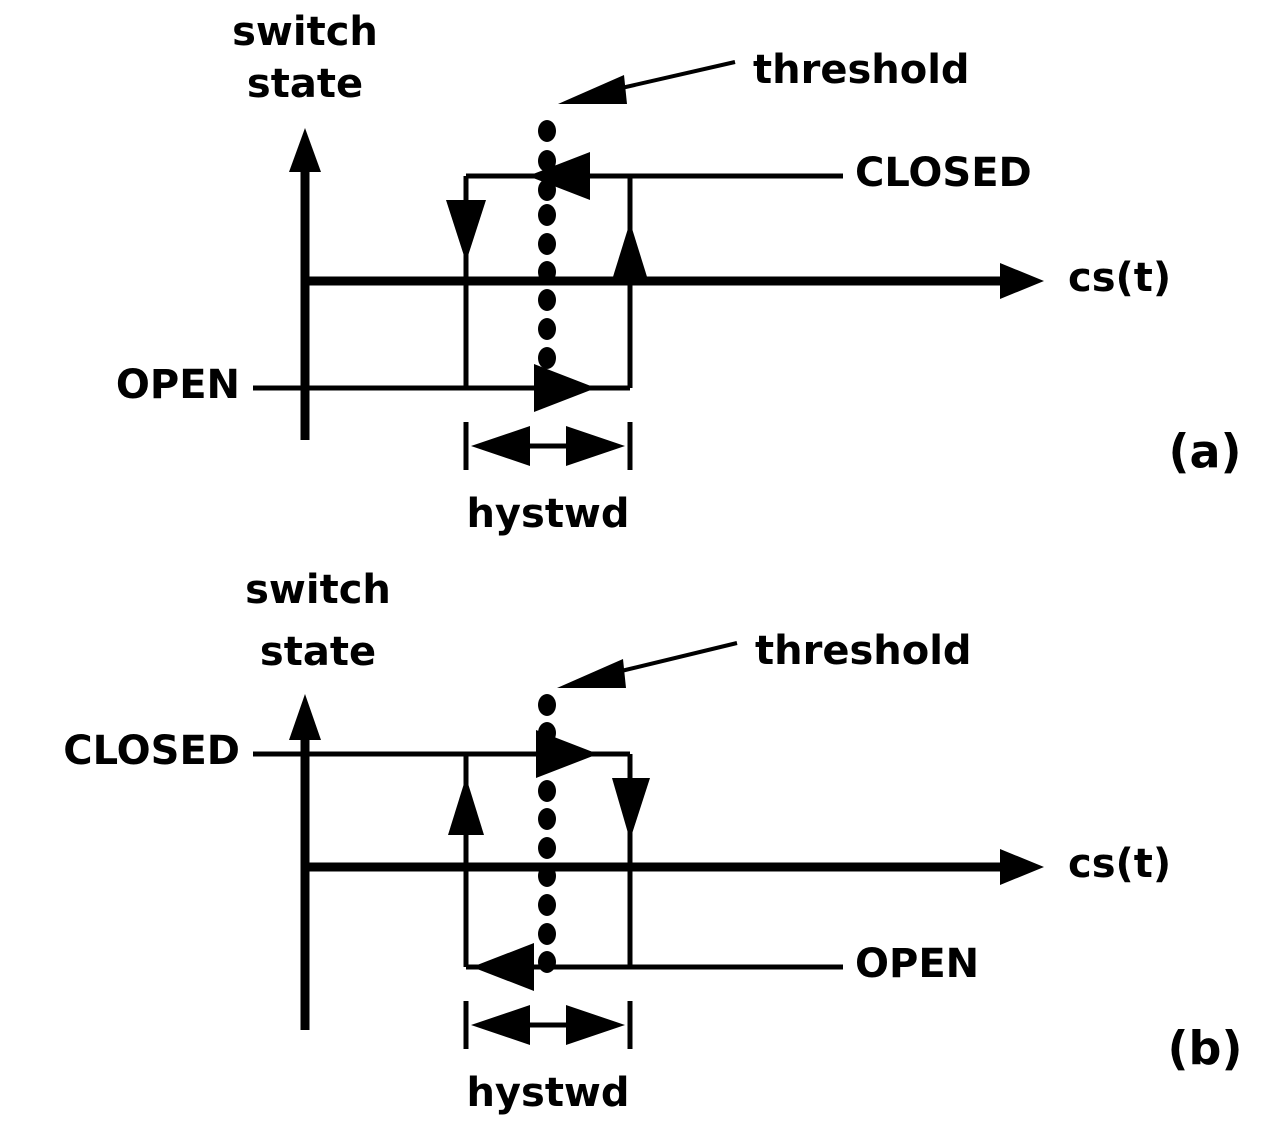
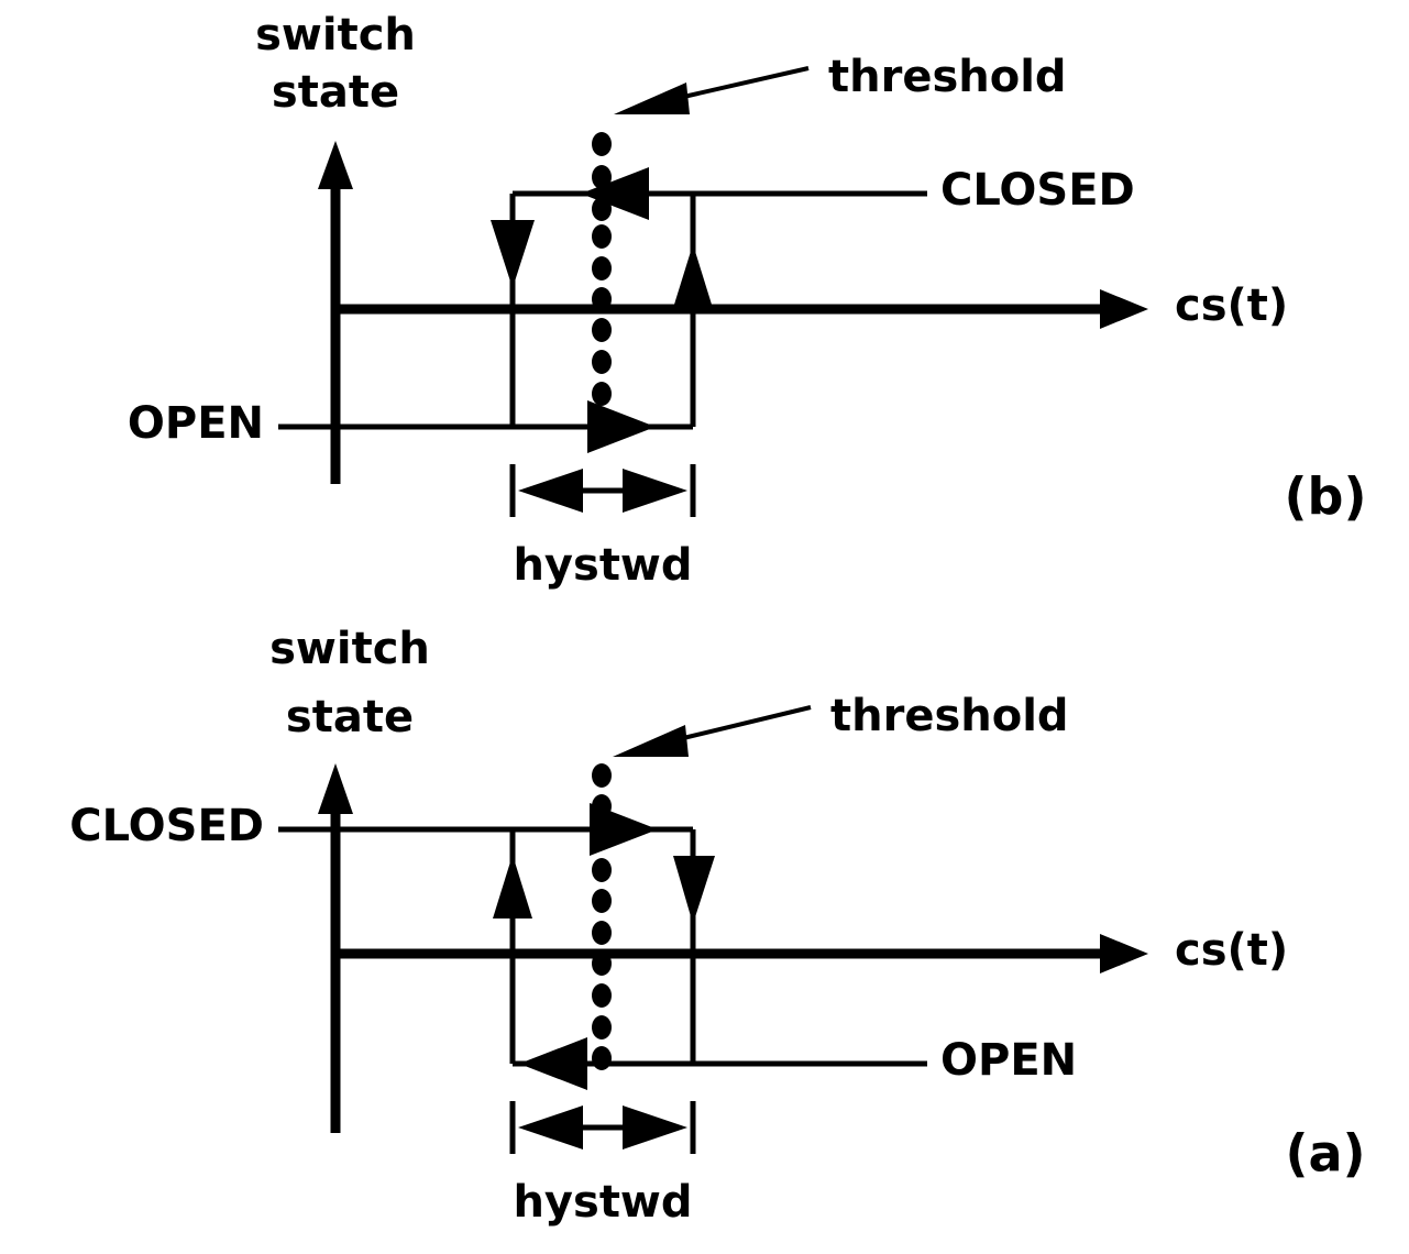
  switch
  state
  cs(t)
  CLOSED
  OPEN
  threshold
  hystwd
- (a)
+ (b)
  switch
  state
  cs(t)
  CLOSED
  OPEN
  threshold
  hystwd
- (b)
+ (a)
